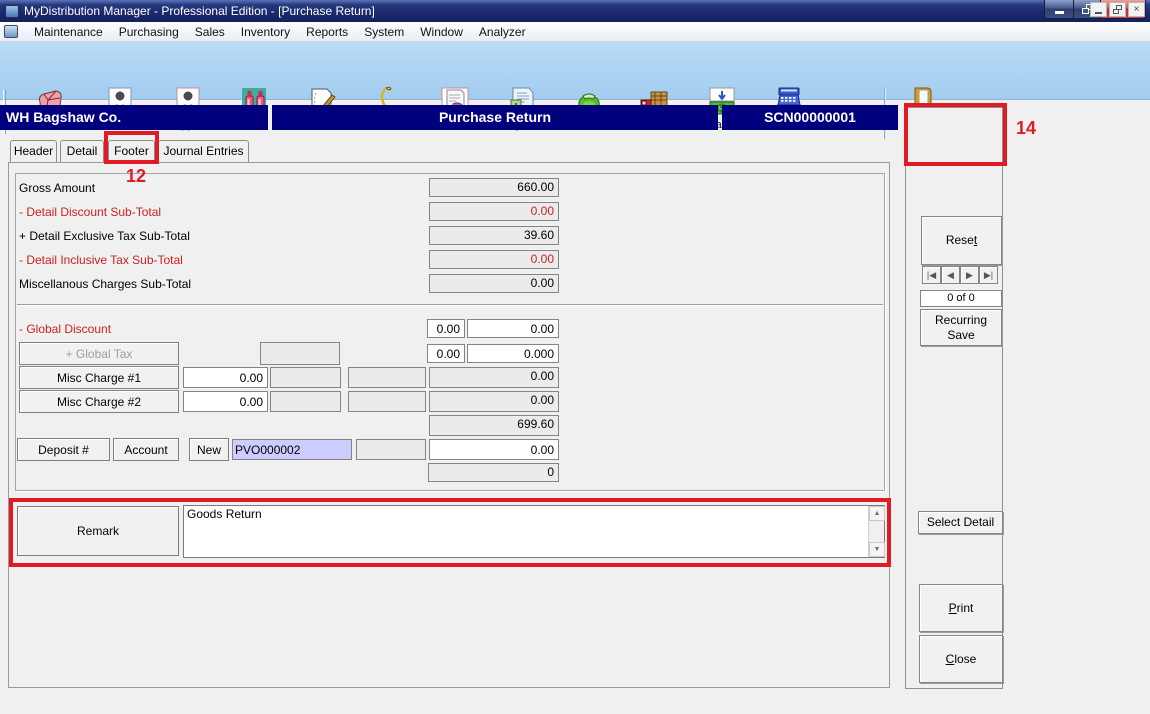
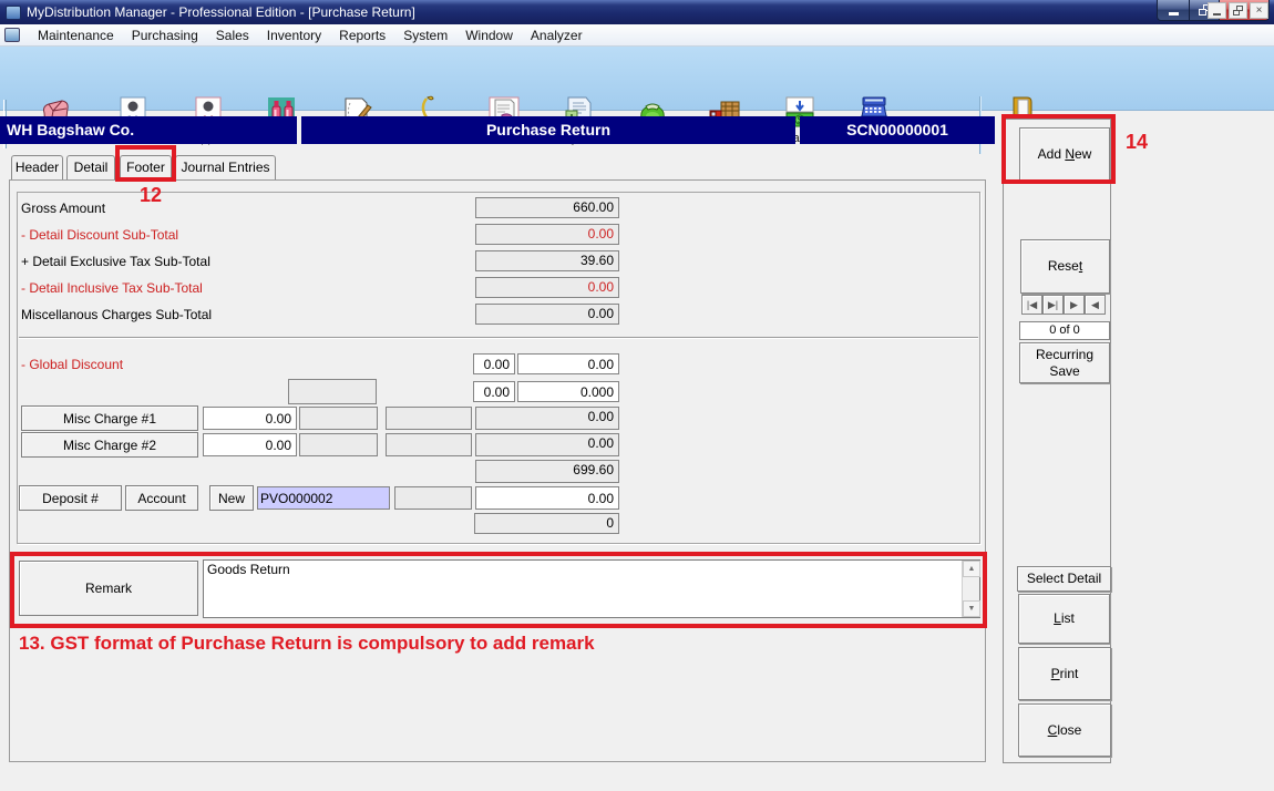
  MyDistribution Manager - Professional Edition - [Purchase Return]
  Maintenance
  Purchasing
  Sales
  Inventory
  Reports
  System
  Window
  Analyzer
  ×
  WH Bagshaw Co.
  Purchase Return
  SCN00000001
  Header
  Detail
  Footer
  Journal Entries
  12
  Gross Amount
  660.00
  - Detail Discount Sub-Total
  0.00
  + Detail Exclusive Tax Sub-Total
  39.60
  - Detail Inclusive Tax Sub-Total
  0.00
  Miscellanous Charges Sub-Total
  0.00
  - Global Discount
  0.00
  0.00
- + Global Tax
  0.00
  0.000
  Misc Charge #1
  0.00
  0.00
  Misc Charge #2
  0.00
  0.00
  699.60
  Deposit #
  Account
  New
  PVO000002
  0.00
  0
  Remark
  Goods Return
+ 13. GST format of Purchase Return is compulsory to add remark
+ Add New
  Reset
  |◀
- ◀
+ ▶|
  ▶
- ▶|
+ ◀
  0 of 0
  Recurring Save
  Select Detail
+ List
  Print
  Close
  14
